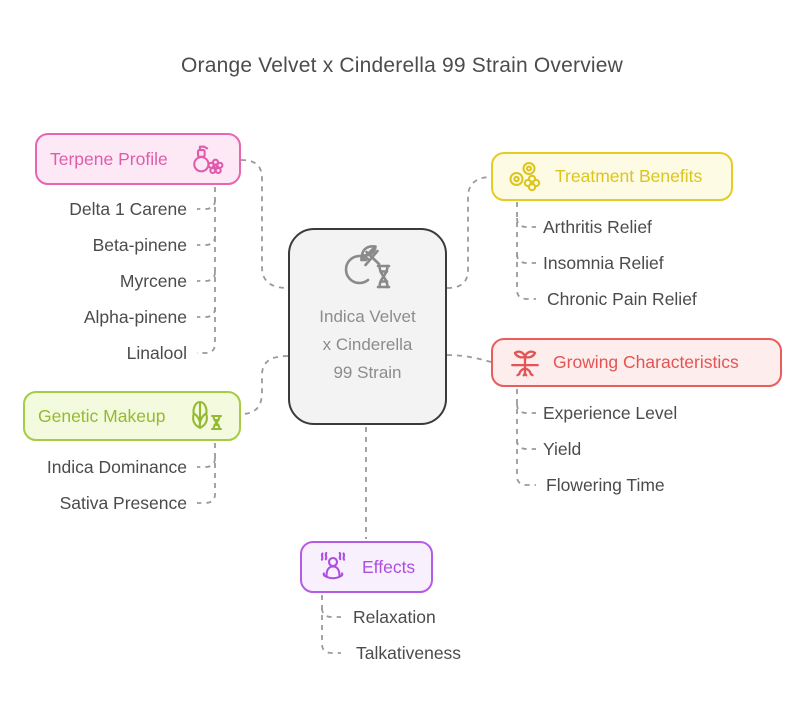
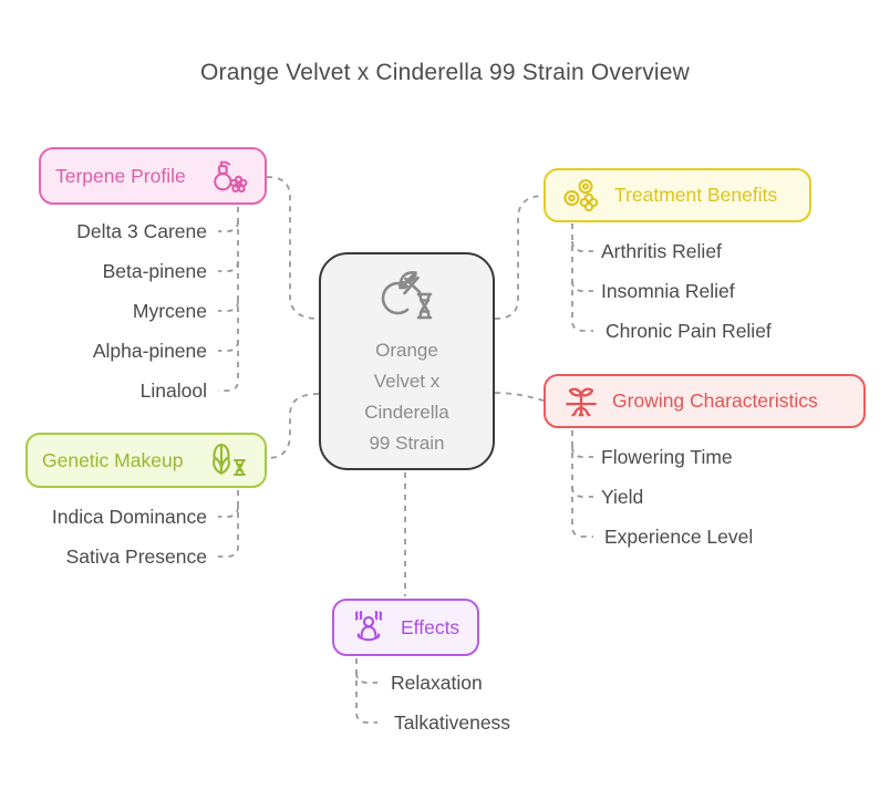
  Orange Velvet x Cinderella 99 Strain Overview
- Indica Velvet x Cinderella 99 Strain
+ Orange Velvet x Cinderella 99 Strain
  Terpene Profile
  Genetic Makeup
  Treatment Benefits
  Growing Characteristics
  Effects
- Delta 1 Carene
+ Delta 3 Carene
  Beta-pinene
  Myrcene
  Alpha-pinene
  Linalool
  Indica Dominance
  Sativa Presence
  Arthritis Relief
  Insomnia Relief
  Chronic Pain Relief
- Experience Level
+ Flowering Time
  Yield
- Flowering Time
+ Experience Level
  Relaxation
  Talkativeness
